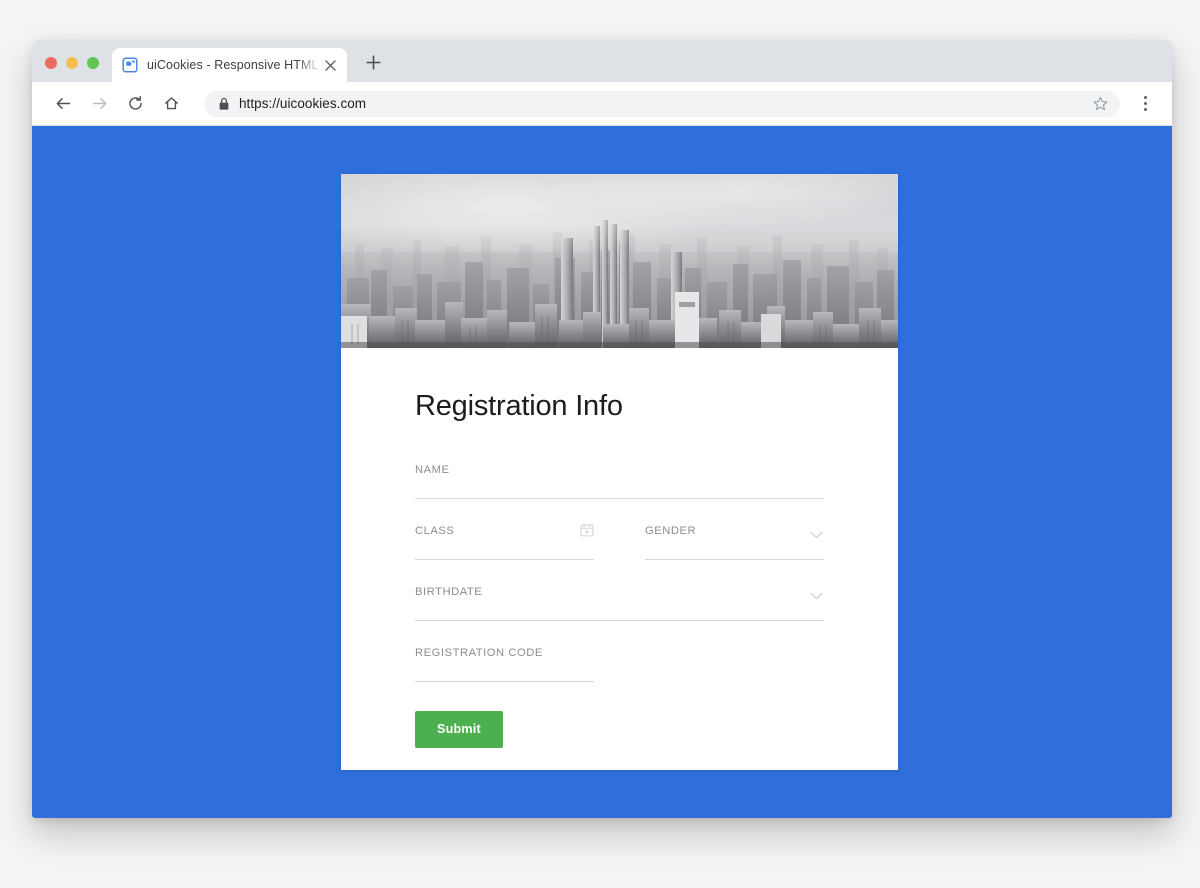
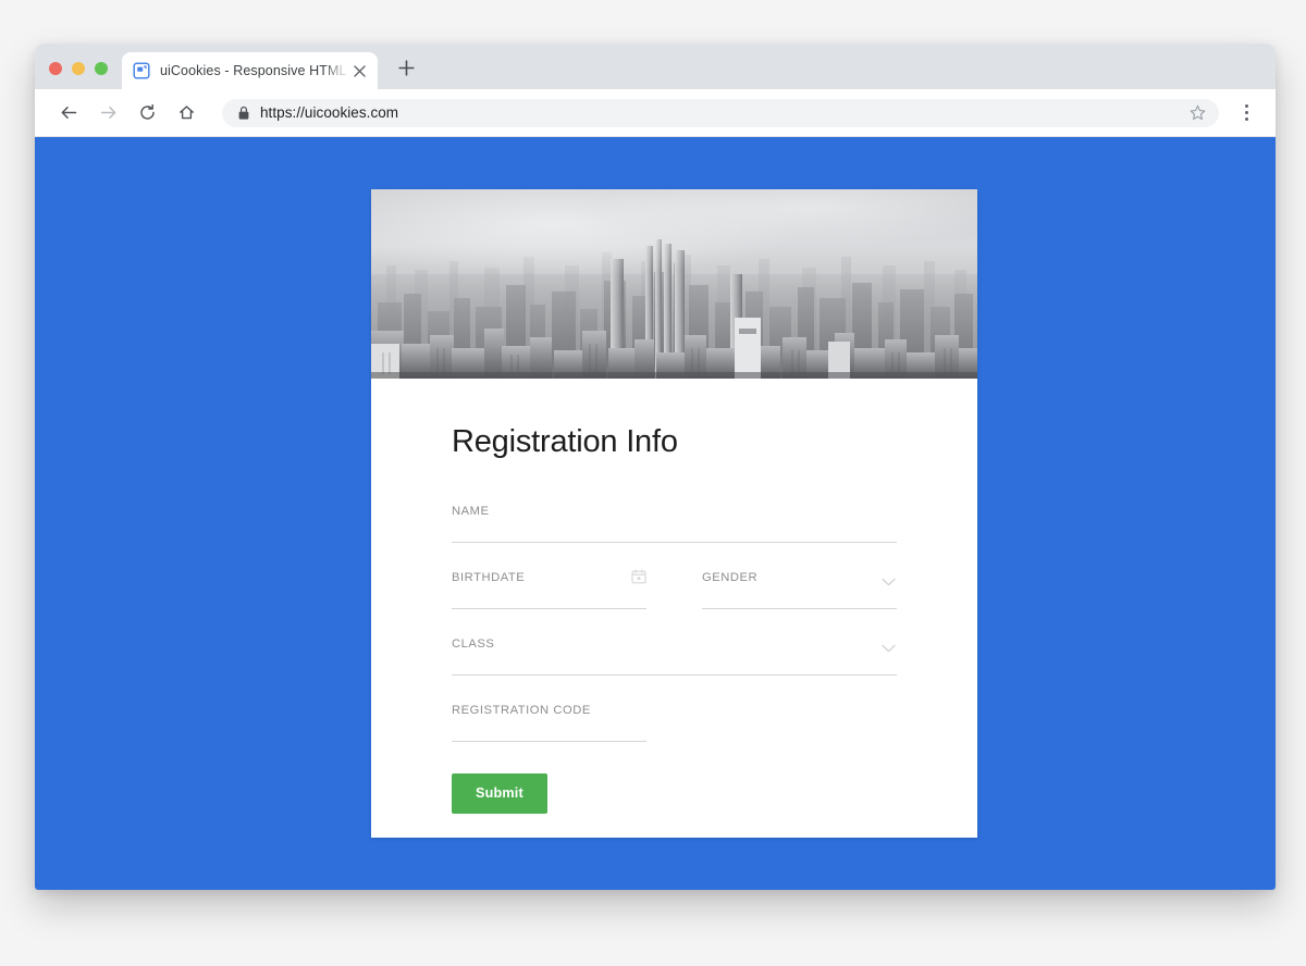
  uiCookies - Responsive HTML
  https://uicookies.com
  Registration Info
  NAME
- CLASS
+ BIRTHDATE
  GENDER
- BIRTHDATE
+ CLASS
  REGISTRATION CODE
  Submit
